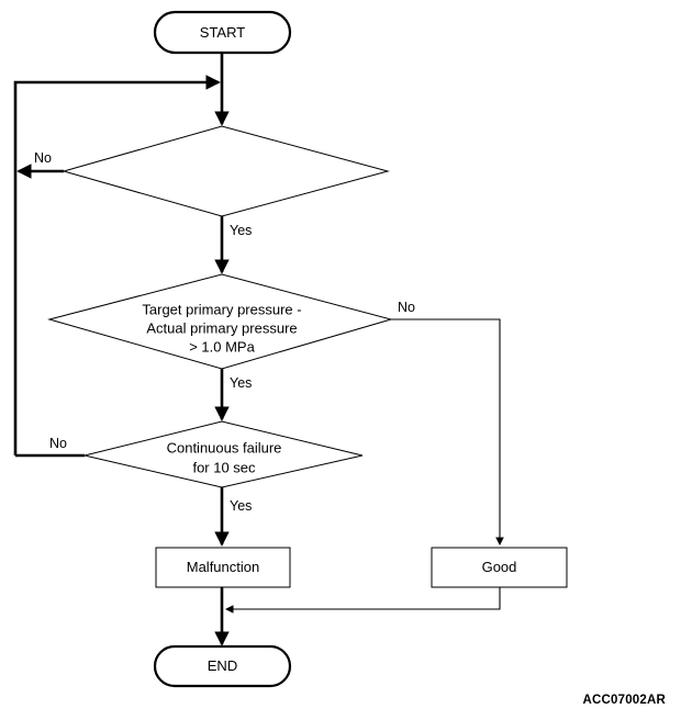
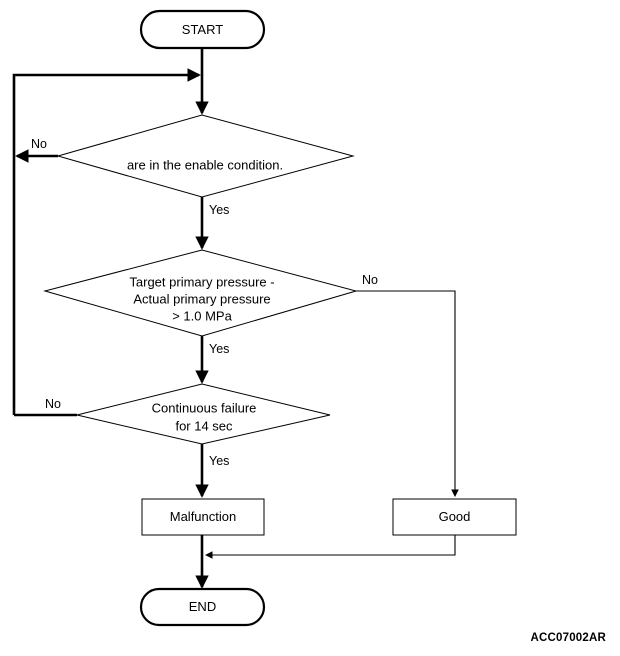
  START
+ are in the enable condition.
  No
  Yes
  Target primary pressure -
  Actual primary pressure
  > 1.0 MPa
  No
  Yes
  Continuous failure
- for 10 sec
+ for 14 sec
  No
  Yes
  Malfunction
  Good
  END
  ACC07002AR
